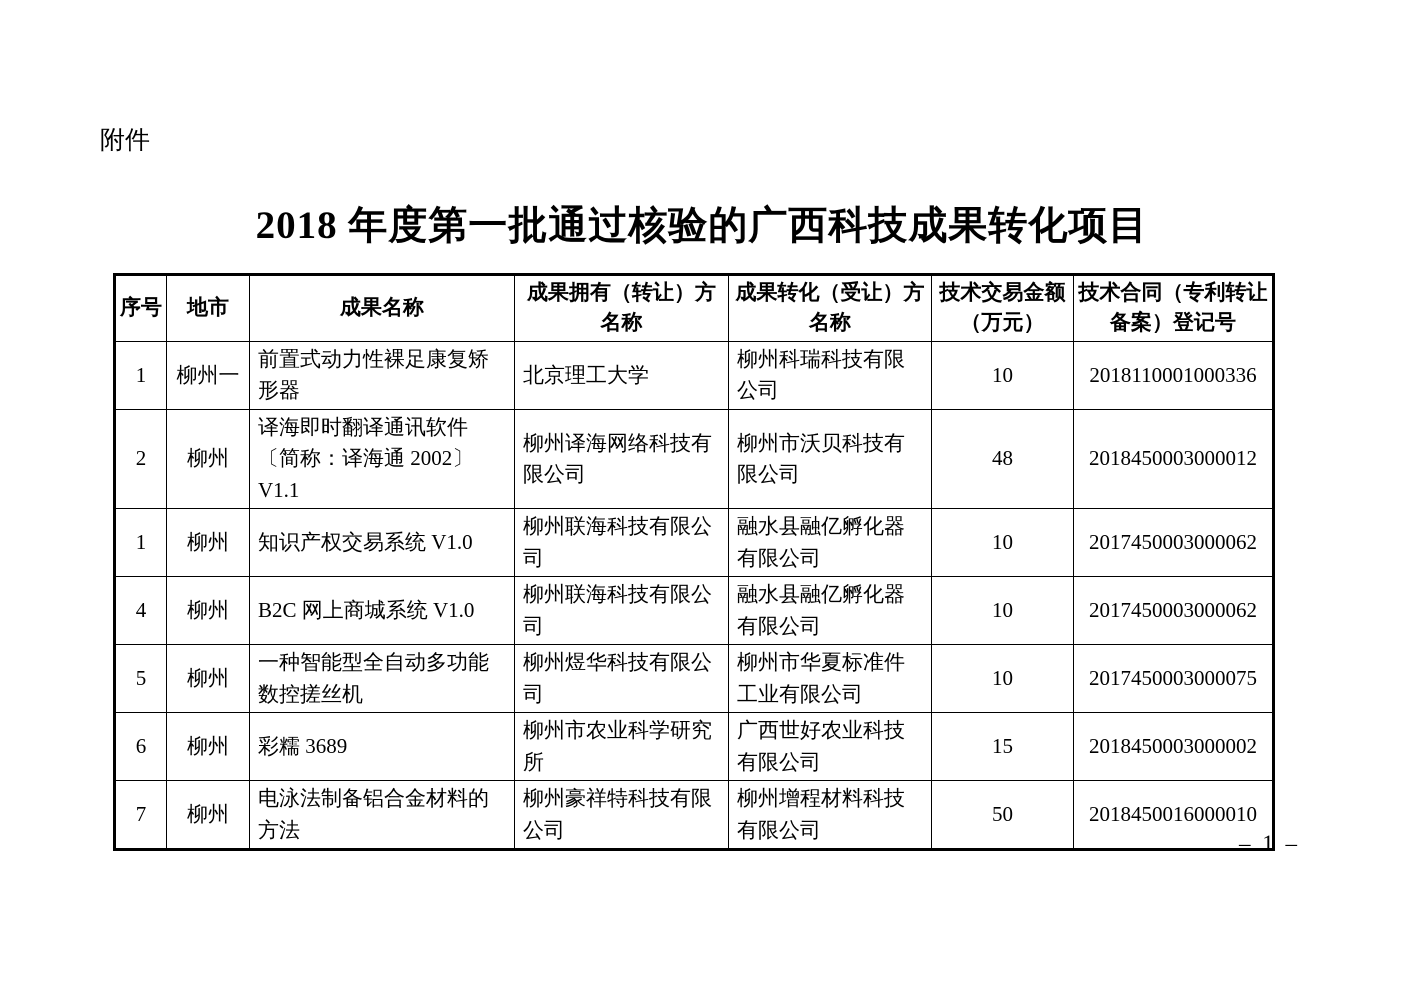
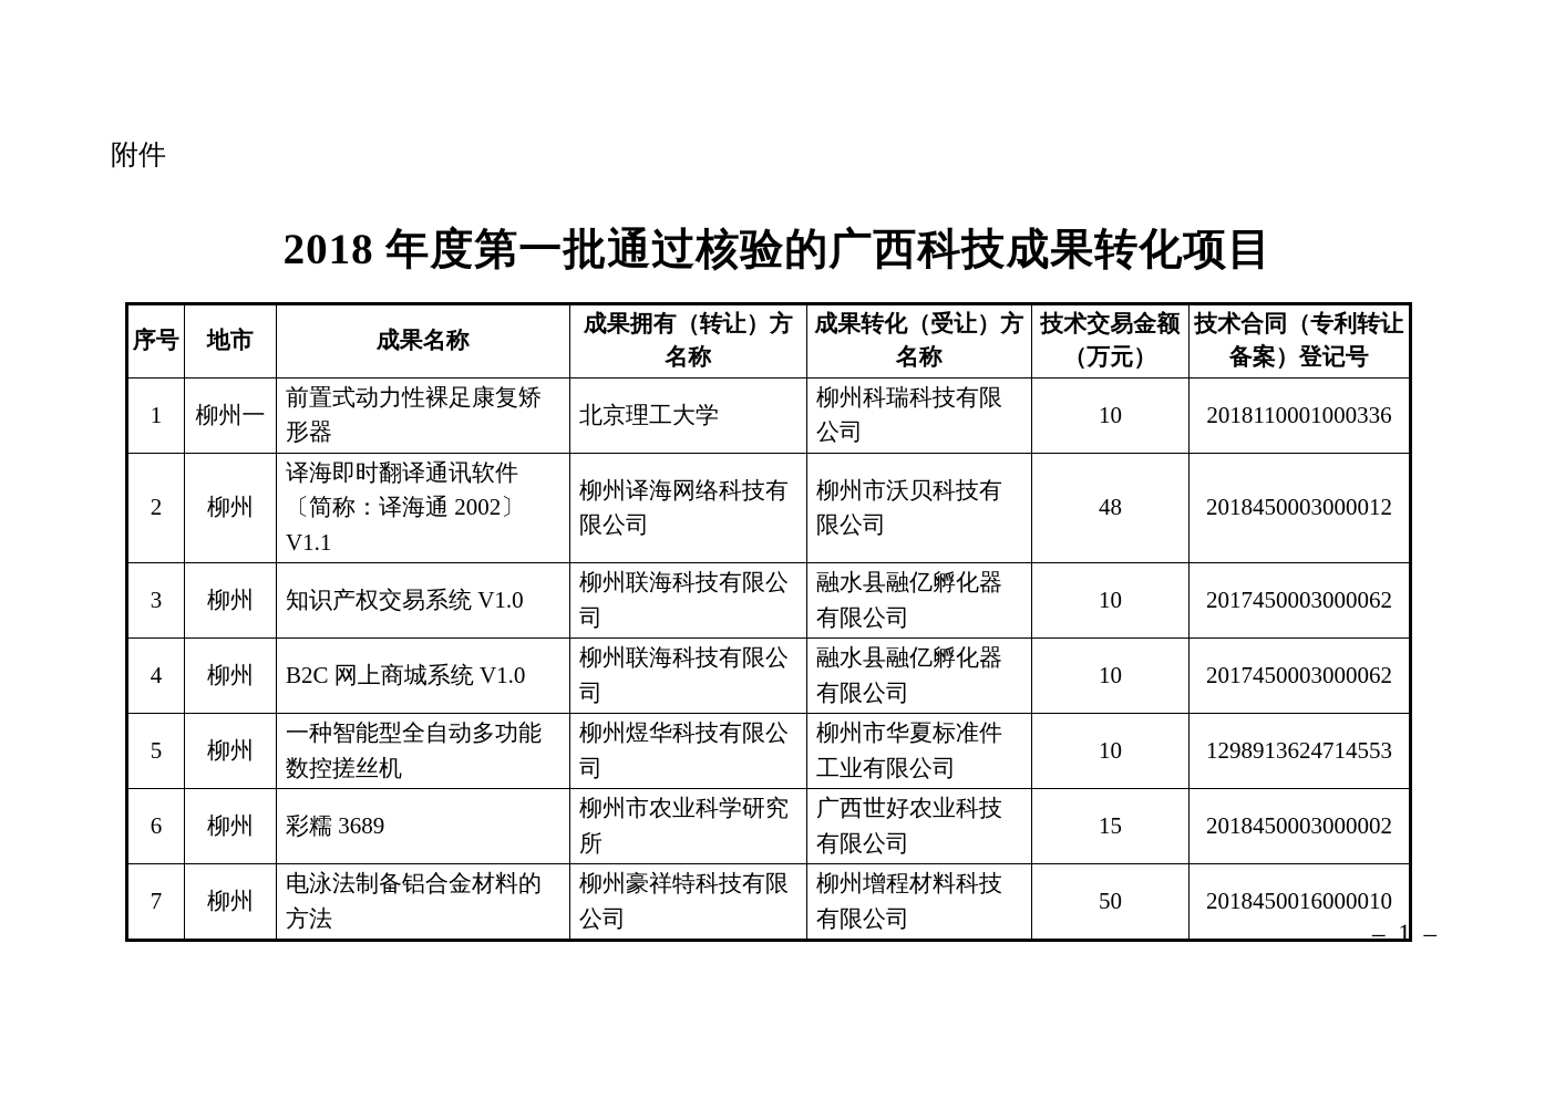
  附件
  2018 年度第一批通过核验的广西科技成果转化项目
  序号	地市	成果名称	成果拥有（转让）方名称	成果转化（受让）方名称	技术交易金额（万元）	技术合同（专利转让备案）登记号
  1	柳州一	前置式动力性裸足康复矫形器	北京理工大学	柳州科瑞科技有限公司	10	2018110001000336
  2	柳州	译海即时翻译通讯软件〔简称：译海通 2002〕V1.1	柳州译海网络科技有限公司	柳州市沃贝科技有限公司	48	2018450003000012
- 1	柳州	知识产权交易系统 V1.0	柳州联海科技有限公司	融水县融亿孵化器有限公司	10	2017450003000062
+ 3	柳州	知识产权交易系统 V1.0	柳州联海科技有限公司	融水县融亿孵化器有限公司	10	2017450003000062
  4	柳州	B2C 网上商城系统 V1.0	柳州联海科技有限公司	融水县融亿孵化器有限公司	10	2017450003000062
- 5	柳州	一种智能型全自动多功能数控搓丝机	柳州煜华科技有限公司	柳州市华夏标准件工业有限公司	10	2017450003000075
+ 5	柳州	一种智能型全自动多功能数控搓丝机	柳州煜华科技有限公司	柳州市华夏标准件工业有限公司	10	1298913624714553
  6	柳州	彩糯 3689	柳州市农业科学研究所	广西世好农业科技有限公司	15	2018450003000002
  7	柳州	电泳法制备铝合金材料的方法	柳州豪祥特科技有限公司	柳州增程材料科技有限公司	50	2018450016000010
  – 1 –
